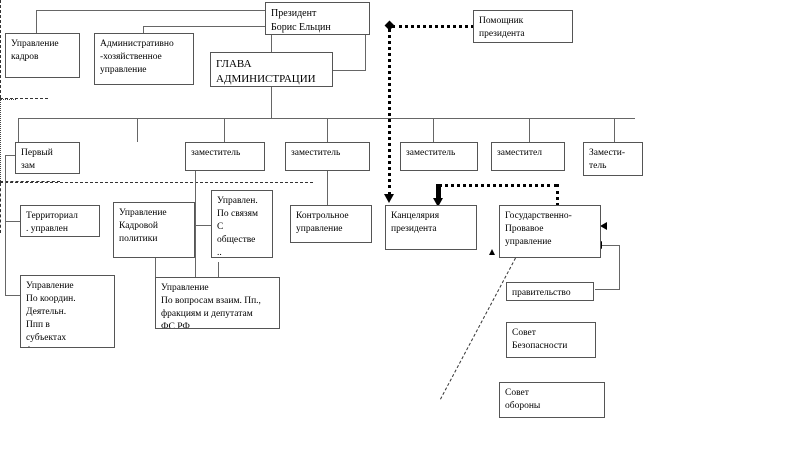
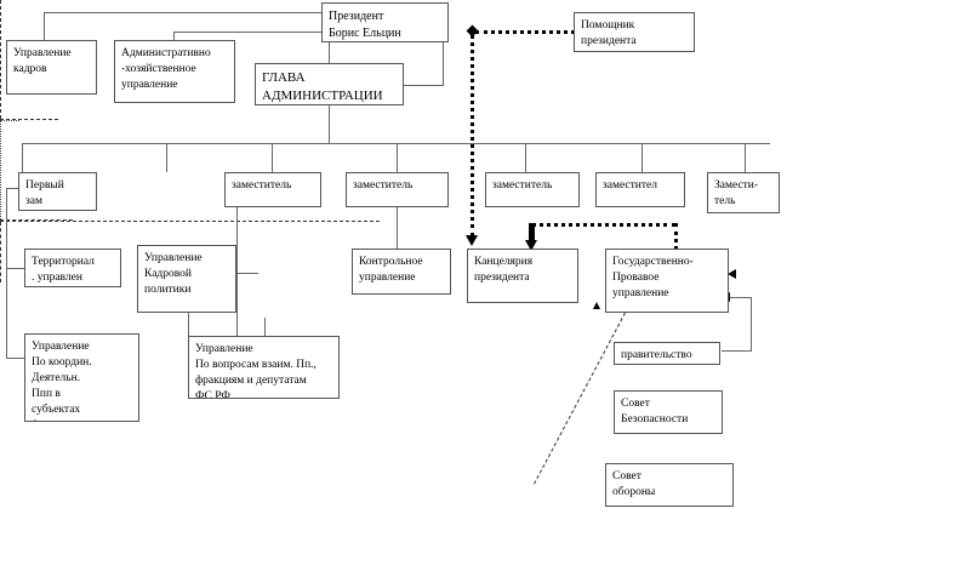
  Президент
  Борис Ельцин
  Помощник
  президента
  ГЛАВА
  АДМИНИСТРАЦИИ
  Управление
  кадров
  Административно
  -хозяйственное
  управление
  Первый
  зам
  заместитель
  заместитель
  заместитель
  заместител
  Замести-
  тель
  Территориал
  . управлен
  Управление
  Кадровой
  политики
- Управлен.
- По связям
- С
- обществе
- ..
  Контрольное
  управление
  Канцелярия
  президента
  Государственно-
  Провавое
  управление
  Управление
  По координ.
  Деятельн.
  Ппп в
  субъектах
  Управление
  По вопросам взаим. Пп.,
  фракциям и депутатам
  ФС РФ
  правительство
  Совет
  Безопасности
  Совет
  обороны
